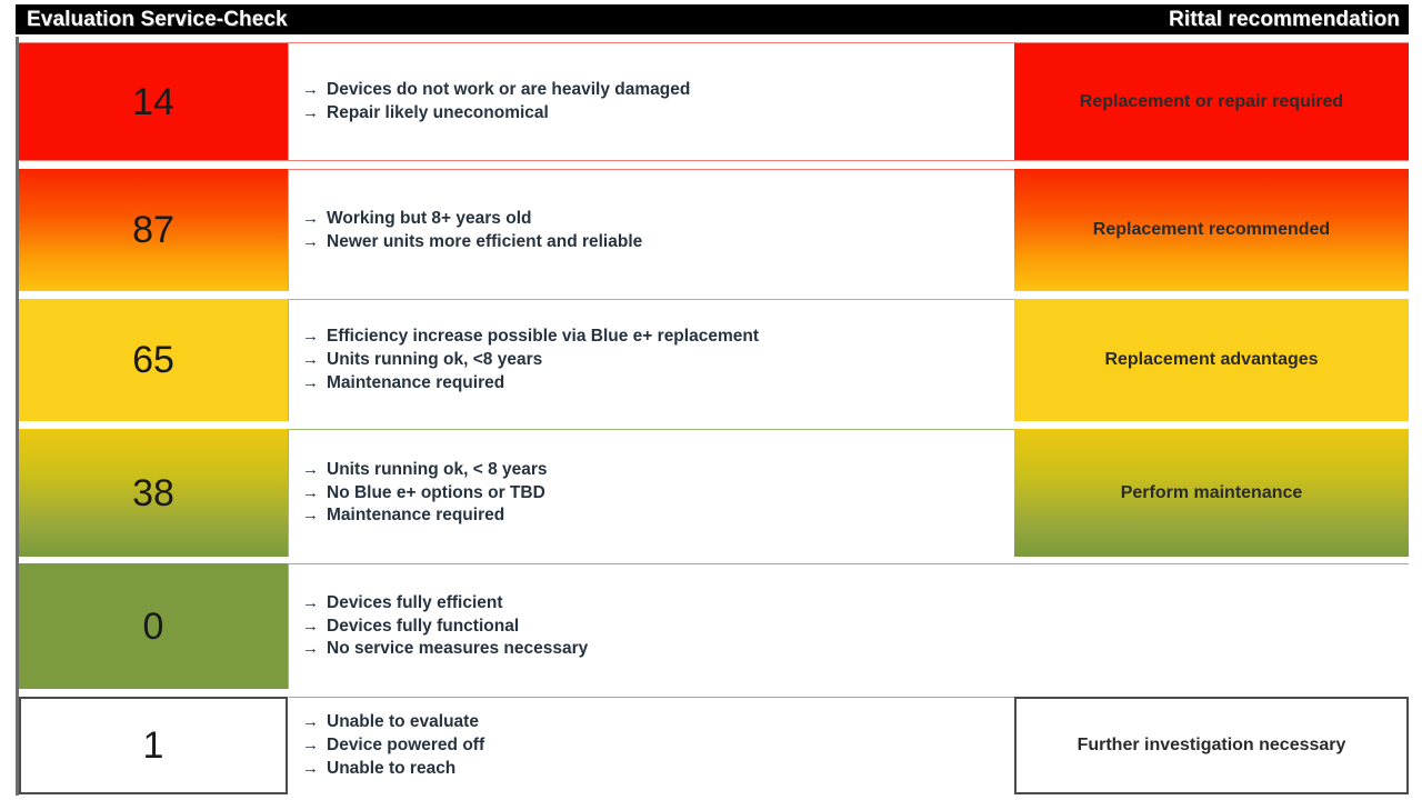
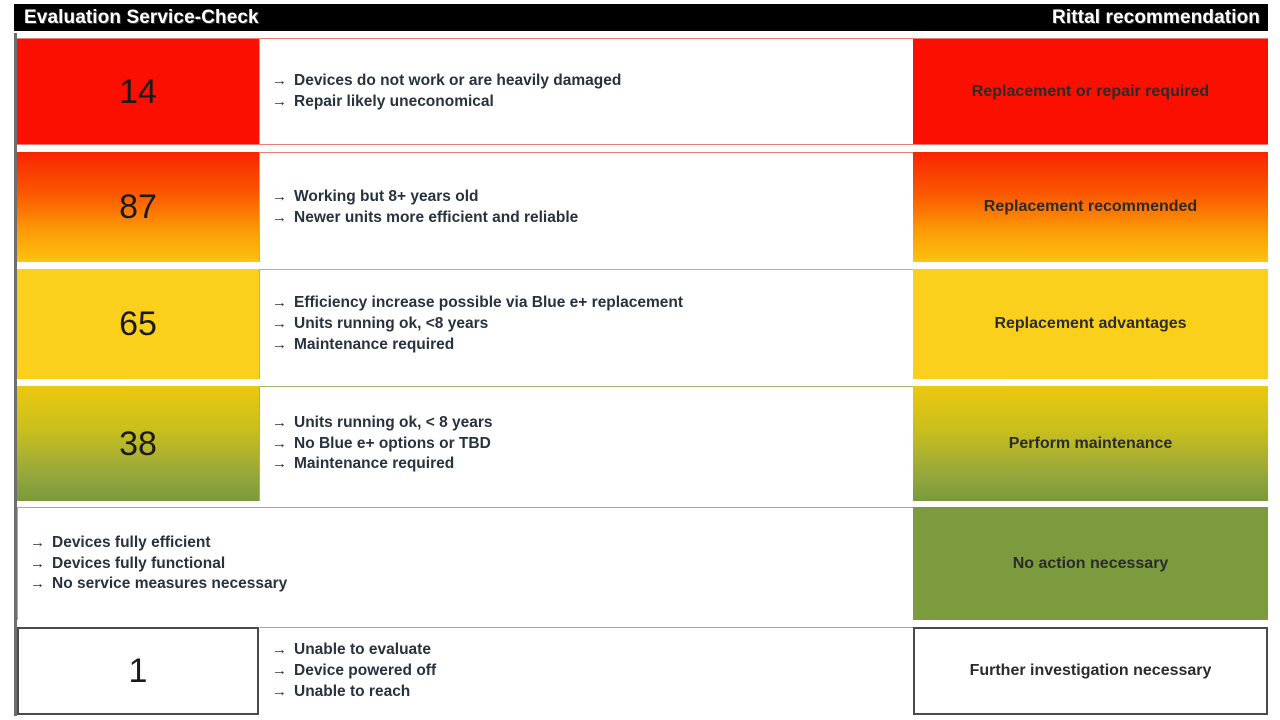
  Evaluation Service-Check
  Rittal recommendation
  14
  →
  Devices do not work or are heavily damaged
  →
  Repair likely uneconomical
  Replacement or repair required
  87
  →
  Working but 8+ years old
  →
  Newer units more efficient and reliable
  Replacement recommended
  65
  →
  Efficiency increase possible via Blue e+ replacement
  →
  Units running ok, <8 years
  →
  Maintenance required
  Replacement advantages
  38
  →
  Units running ok, < 8 years
  →
  No Blue e+ options or TBD
  →
  Maintenance required
  Perform maintenance
- 0
  →
  Devices fully efficient
  →
  Devices fully functional
  →
  No service measures necessary
+ No action necessary
  1
  →
  Unable to evaluate
  →
  Device powered off
  →
  Unable to reach
  Further investigation necessary
